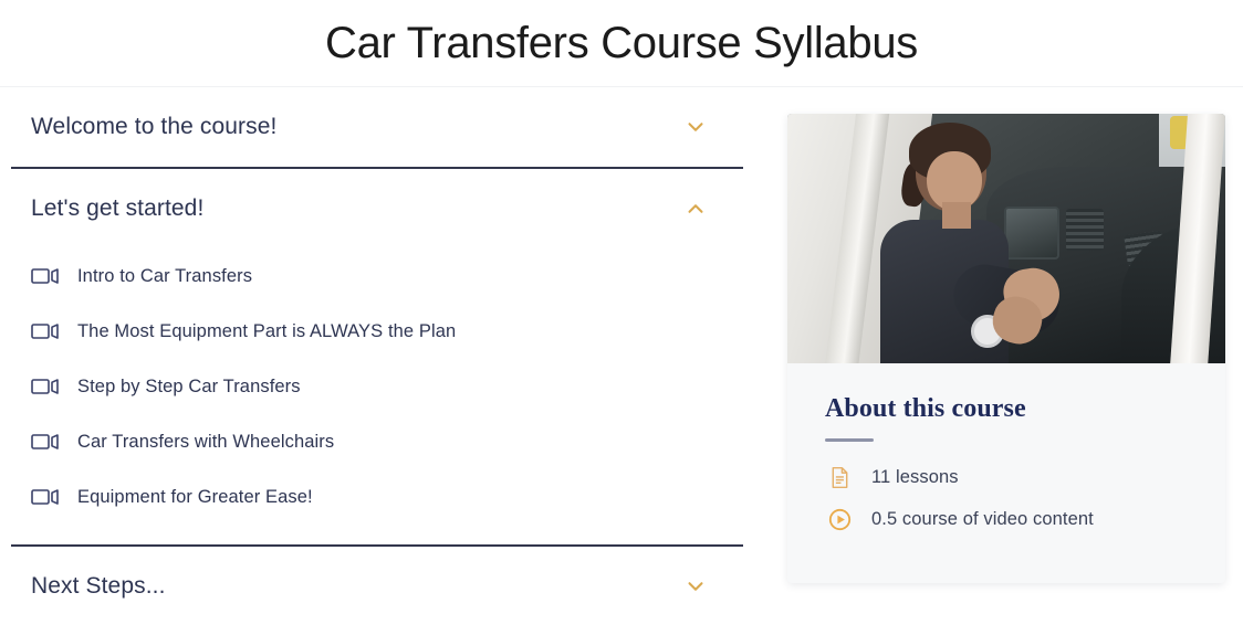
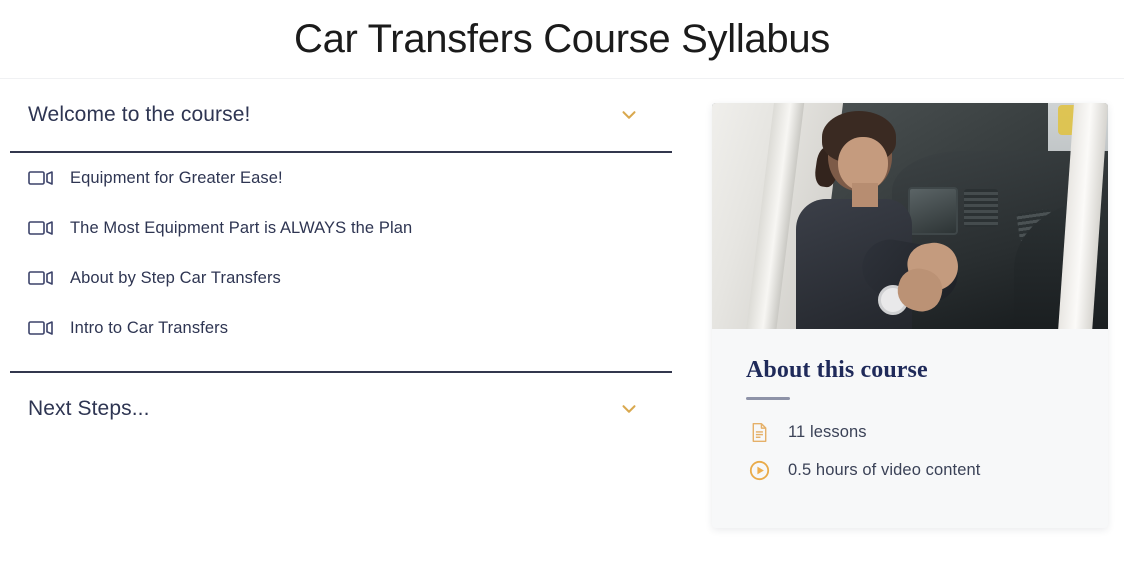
  Car Transfers Course Syllabus
  Welcome to the course!
- Let's get started!
- Intro to Car Transfers
+ Equipment for Greater Ease!
  The Most Equipment Part is ALWAYS the Plan
- Step by Step Car Transfers
+ About by Step Car Transfers
- Car Transfers with Wheelchairs
- Equipment for Greater Ease!
+ Intro to Car Transfers
  Next Steps...
  About this course
  11 lessons
- 0.5 course of video content
+ 0.5 hours of video content
